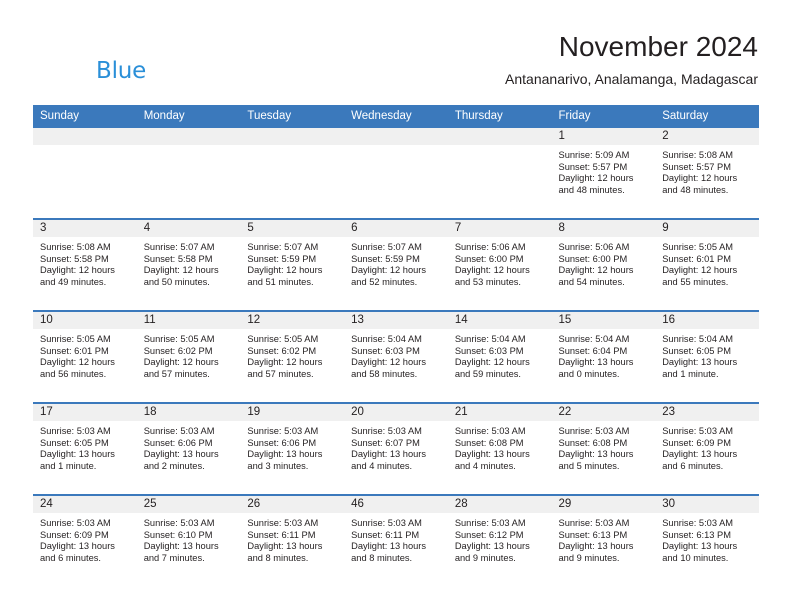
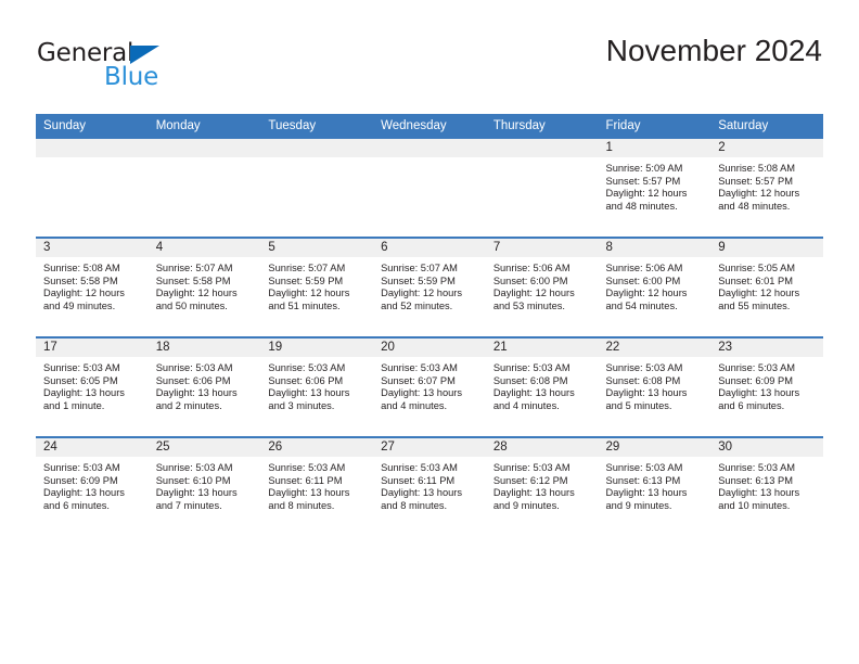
+ General
  Blue
  November 2024
- Antananarivo, Analamanga, Madagascar
  Sunday	Monday	Tuesday	Wednesday	Thursday	Friday	Saturday
  					1Sunrise: 5:09 AMSunset: 5:57 PMDaylight: 12 hours and 48 minutes.	2Sunrise: 5:08 AMSunset: 5:57 PMDaylight: 12 hours and 48 minutes.
  3Sunrise: 5:08 AMSunset: 5:58 PMDaylight: 12 hours and 49 minutes.	4Sunrise: 5:07 AMSunset: 5:58 PMDaylight: 12 hours and 50 minutes.	5Sunrise: 5:07 AMSunset: 5:59 PMDaylight: 12 hours and 51 minutes.	6Sunrise: 5:07 AMSunset: 5:59 PMDaylight: 12 hours and 52 minutes.	7Sunrise: 5:06 AMSunset: 6:00 PMDaylight: 12 hours and 53 minutes.	8Sunrise: 5:06 AMSunset: 6:00 PMDaylight: 12 hours and 54 minutes.	9Sunrise: 5:05 AMSunset: 6:01 PMDaylight: 12 hours and 55 minutes.
- 10Sunrise: 5:05 AMSunset: 6:01 PMDaylight: 12 hours and 56 minutes.	11Sunrise: 5:05 AMSunset: 6:02 PMDaylight: 12 hours and 57 minutes.	12Sunrise: 5:05 AMSunset: 6:02 PMDaylight: 12 hours and 57 minutes.	13Sunrise: 5:04 AMSunset: 6:03 PMDaylight: 12 hours and 58 minutes.	14Sunrise: 5:04 AMSunset: 6:03 PMDaylight: 12 hours and 59 minutes.	15Sunrise: 5:04 AMSunset: 6:04 PMDaylight: 13 hours and 0 minutes.	16Sunrise: 5:04 AMSunset: 6:05 PMDaylight: 13 hours and 1 minute.
  17Sunrise: 5:03 AMSunset: 6:05 PMDaylight: 13 hours and 1 minute.	18Sunrise: 5:03 AMSunset: 6:06 PMDaylight: 13 hours and 2 minutes.	19Sunrise: 5:03 AMSunset: 6:06 PMDaylight: 13 hours and 3 minutes.	20Sunrise: 5:03 AMSunset: 6:07 PMDaylight: 13 hours and 4 minutes.	21Sunrise: 5:03 AMSunset: 6:08 PMDaylight: 13 hours and 4 minutes.	22Sunrise: 5:03 AMSunset: 6:08 PMDaylight: 13 hours and 5 minutes.	23Sunrise: 5:03 AMSunset: 6:09 PMDaylight: 13 hours and 6 minutes.
- 24Sunrise: 5:03 AMSunset: 6:09 PMDaylight: 13 hours and 6 minutes.	25Sunrise: 5:03 AMSunset: 6:10 PMDaylight: 13 hours and 7 minutes.	26Sunrise: 5:03 AMSunset: 6:11 PMDaylight: 13 hours and 8 minutes.	46Sunrise: 5:03 AMSunset: 6:11 PMDaylight: 13 hours and 8 minutes.	28Sunrise: 5:03 AMSunset: 6:12 PMDaylight: 13 hours and 9 minutes.	29Sunrise: 5:03 AMSunset: 6:13 PMDaylight: 13 hours and 9 minutes.	30Sunrise: 5:03 AMSunset: 6:13 PMDaylight: 13 hours and 10 minutes.
+ 24Sunrise: 5:03 AMSunset: 6:09 PMDaylight: 13 hours and 6 minutes.	25Sunrise: 5:03 AMSunset: 6:10 PMDaylight: 13 hours and 7 minutes.	26Sunrise: 5:03 AMSunset: 6:11 PMDaylight: 13 hours and 8 minutes.	27Sunrise: 5:03 AMSunset: 6:11 PMDaylight: 13 hours and 8 minutes.	28Sunrise: 5:03 AMSunset: 6:12 PMDaylight: 13 hours and 9 minutes.	29Sunrise: 5:03 AMSunset: 6:13 PMDaylight: 13 hours and 9 minutes.	30Sunrise: 5:03 AMSunset: 6:13 PMDaylight: 13 hours and 10 minutes.
